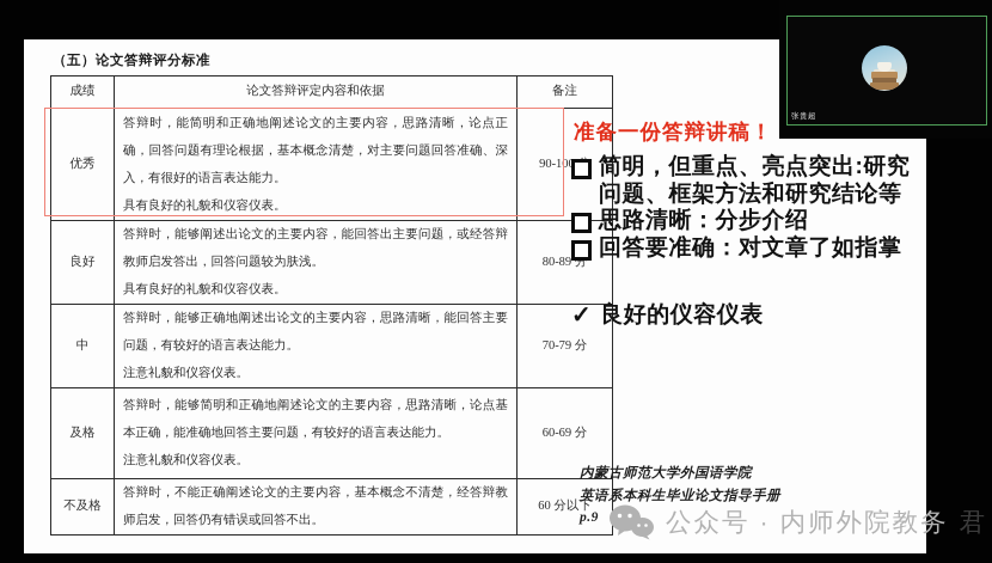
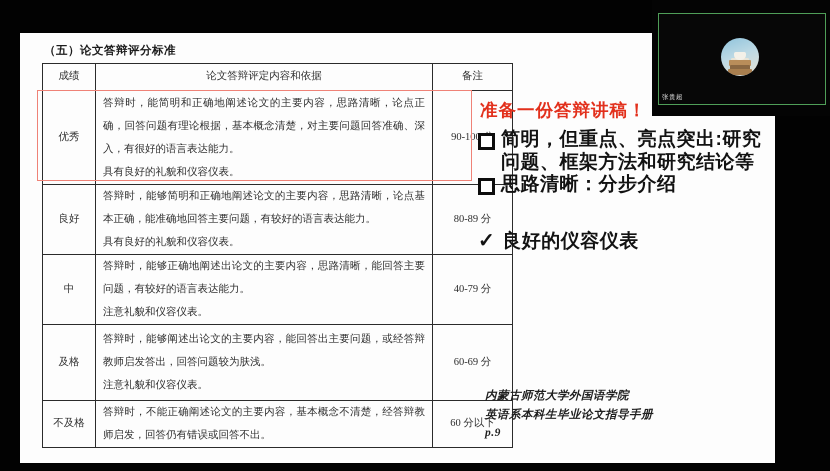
  （五）论文答辩评分标准
  成绩	论文答辩评定内容和依据	备注
  优秀	答辩时，能简明和正确地阐述论文的主要内容，思路清晰，论点正确，回答问题有理论根据，基本概念清楚，对主要问题回答准确、深入，有很好的语言表达能力。 具有良好的礼貌和仪容仪表。	90-10
- 良好	答辩时，能够阐述出论文的主要内容，能回答出主要问题，或经答辩教师启发答出，回答问题较为肤浅。 具有良好的礼貌和仪容仪表。	80-89 分
+ 良好	答辩时，能够简明和正确地阐述论文的主要内容，思路清晰，论点基本正确，能准确地回答主要问题，有较好的语言表达能力。 具有良好的礼貌和仪容仪表。	80-89 分
- 中	答辩时，能够正确地阐述出论文的主要内容，思路清晰，能回答主要问题，有较好的语言表达能力。 注意礼貌和仪容仪表。	70-79 分
+ 中	答辩时，能够正确地阐述出论文的主要内容，思路清晰，能回答主要问题，有较好的语言表达能力。 注意礼貌和仪容仪表。	40-79 分
- 及格	答辩时，能够简明和正确地阐述论文的主要内容，思路清晰，论点基本正确，能准确地回答主要问题，有较好的语言表达能力。 注意礼貌和仪容仪表。	60-69 分
+ 及格	答辩时，能够阐述出论文的主要内容，能回答出主要问题，或经答辩教师启发答出，回答问题较为肤浅。 注意礼貌和仪容仪表。	60-69 分
  不及格	答辩时，不能正确阐述论文的主要内容，基本概念不清楚，经答辩教师启发，回答仍有错误或回答不出。	60 分以下
  准备一份答辩讲稿！
  简明，但重点、亮点突出:研究问题、框架方法和研究结论等
  思路清晰：分步介绍
- 回答要准确：对文章了如指掌
  ✓
  良好的仪容仪表
  内蒙古师范大学外国语学院
  英语系本科生毕业论文指导手册
  p.9
- 公众号 · 内师外院教务
- 君
